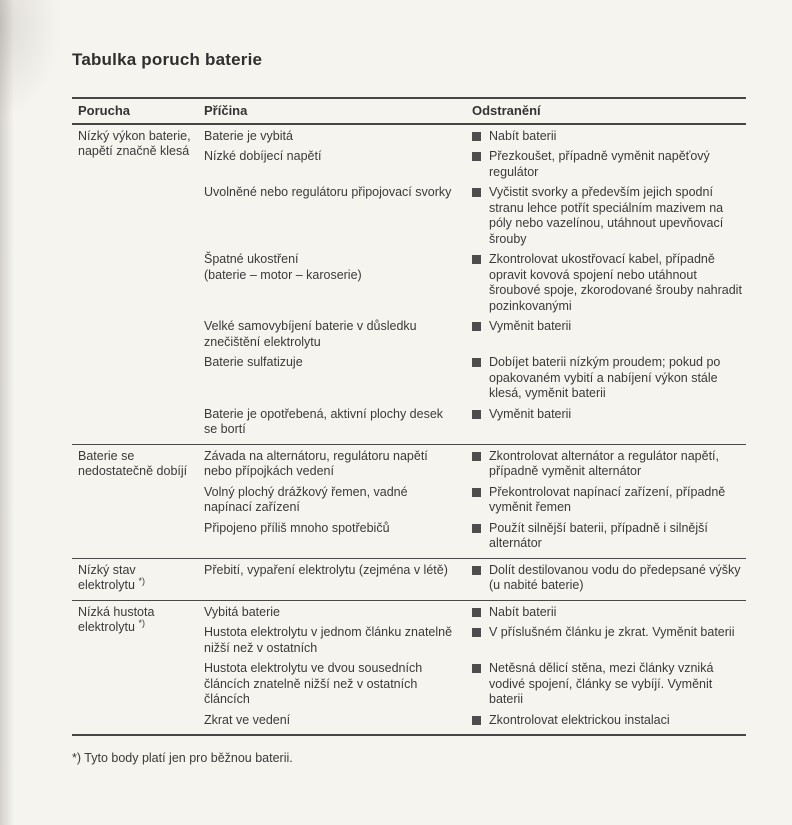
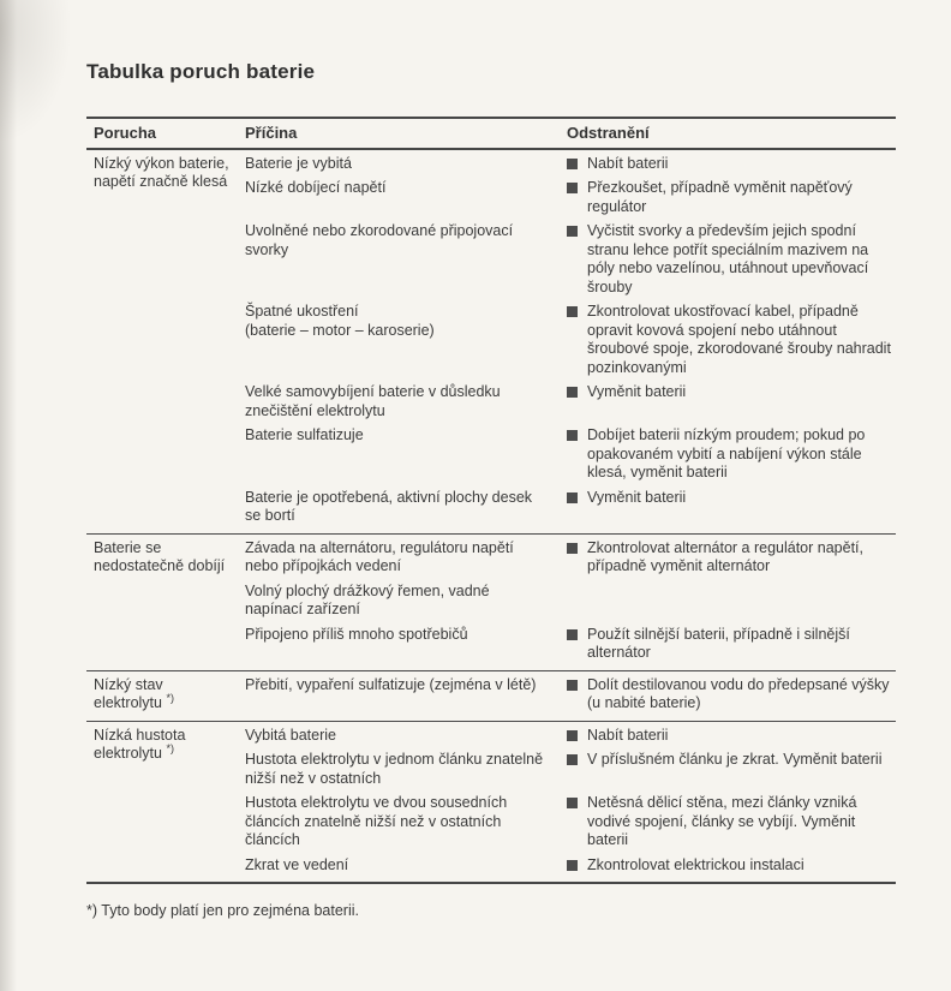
  Tabulka poruch baterie
  Porucha
  Příčina
  Odstranění
  Nízký výkon baterie, napětí značně klesá
  Baterie je vybitá
  Nabít baterii
  Nízké dobíjecí napětí
  Přezkoušet, případně vyměnit napěťový regulátor
- Uvolněné nebo regulátoru připojovací svorky
+ Uvolněné nebo zkorodované připojovací svorky
  Vyčistit svorky a především jejich spodní stranu lehce potřít speciálním mazivem na póly nebo vazelínou, utáhnout upevňovací šrouby
  Špatné ukostření
  (baterie – motor – karoserie)
  Zkontrolovat ukostřovací kabel, případně opravit kovová spojení nebo utáhnout šroubové spoje, zkorodované šrouby nahradit pozinkovanými
  Velké samovybíjení baterie v důsledku znečištění elektrolytu
  Vyměnit baterii
  Baterie sulfatizuje
  Dobíjet baterii nízkým proudem; pokud po opakovaném vybití a nabíjení výkon stále klesá, vyměnit baterii
  Baterie je opotřebená, aktivní plochy desek se bortí
  Vyměnit baterii
  Baterie se nedostatečně dobíjí
  Závada na alternátoru, regulátoru napětí nebo přípojkách vedení
  Zkontrolovat alternátor a regulátor napětí, případně vyměnit alternátor
  Volný plochý drážkový řemen, vadné napínací zařízení
- Překontrolovat napínací zařízení, případně vyměnit řemen
  Připojeno příliš mnoho spotřebičů
  Použít silnější baterii, případně i silnější alternátor
  Nízký stav elektrolytu *)
- Přebití, vypaření elektrolytu (zejména v létě)
+ Přebití, vypaření sulfatizuje (zejména v létě)
  Dolít destilovanou vodu do předepsané výšky (u nabité baterie)
  Nízká hustota elektrolytu *)
  Vybitá baterie
  Nabít baterii
  Hustota elektrolytu v jednom článku znatelně nižší než v ostatních
  V příslušném článku je zkrat. Vyměnit baterii
  Hustota elektrolytu ve dvou sousedních článcích znatelně nižší než v ostatních článcích
  Netěsná dělicí stěna, mezi články vzniká vodivé spojení, články se vybíjí. Vyměnit baterii
  Zkrat ve vedení
  Zkontrolovat elektrickou instalaci
- *) Tyto body platí jen pro běžnou baterii.
+ *) Tyto body platí jen pro zejména baterii.
